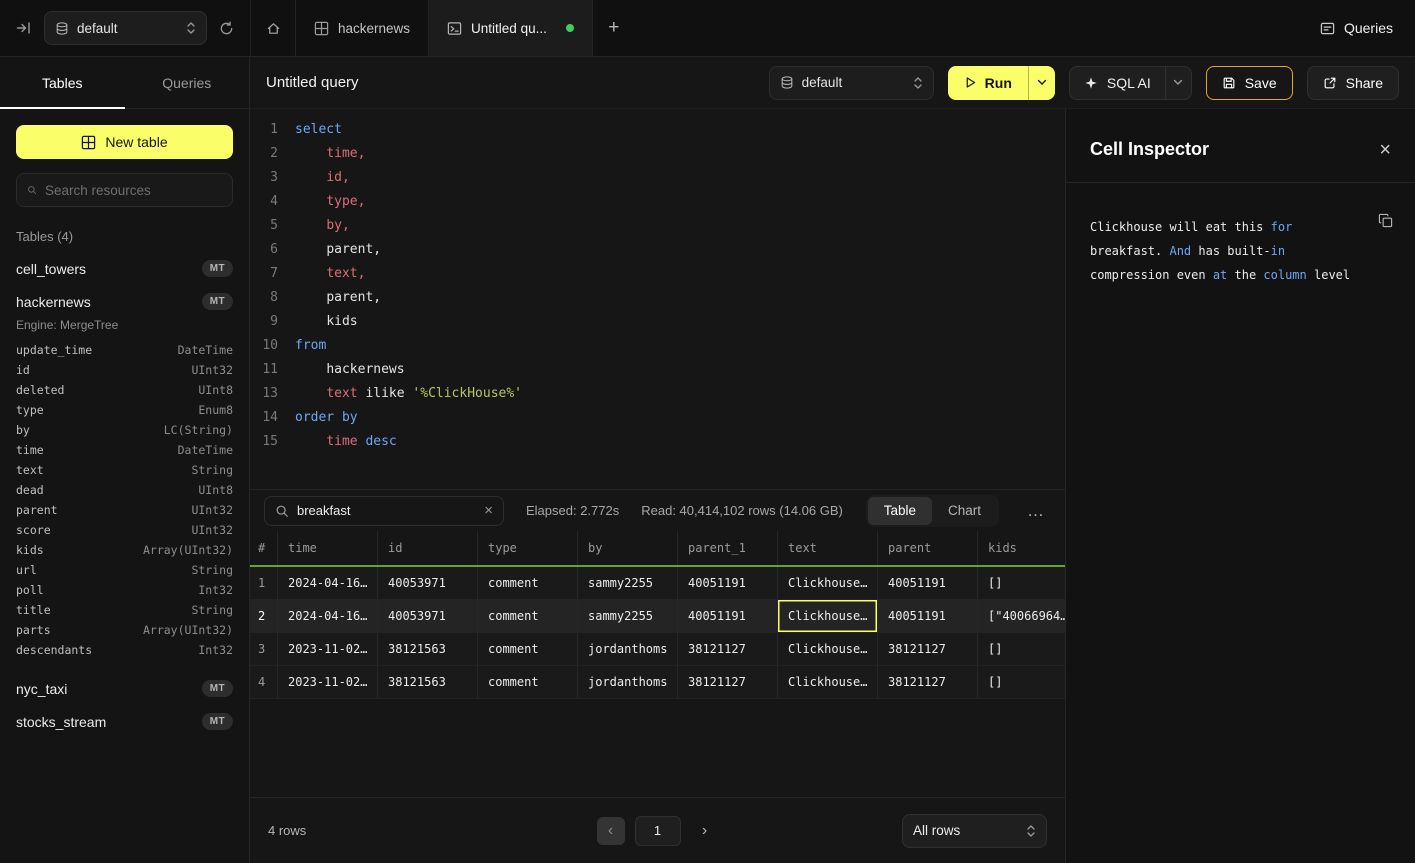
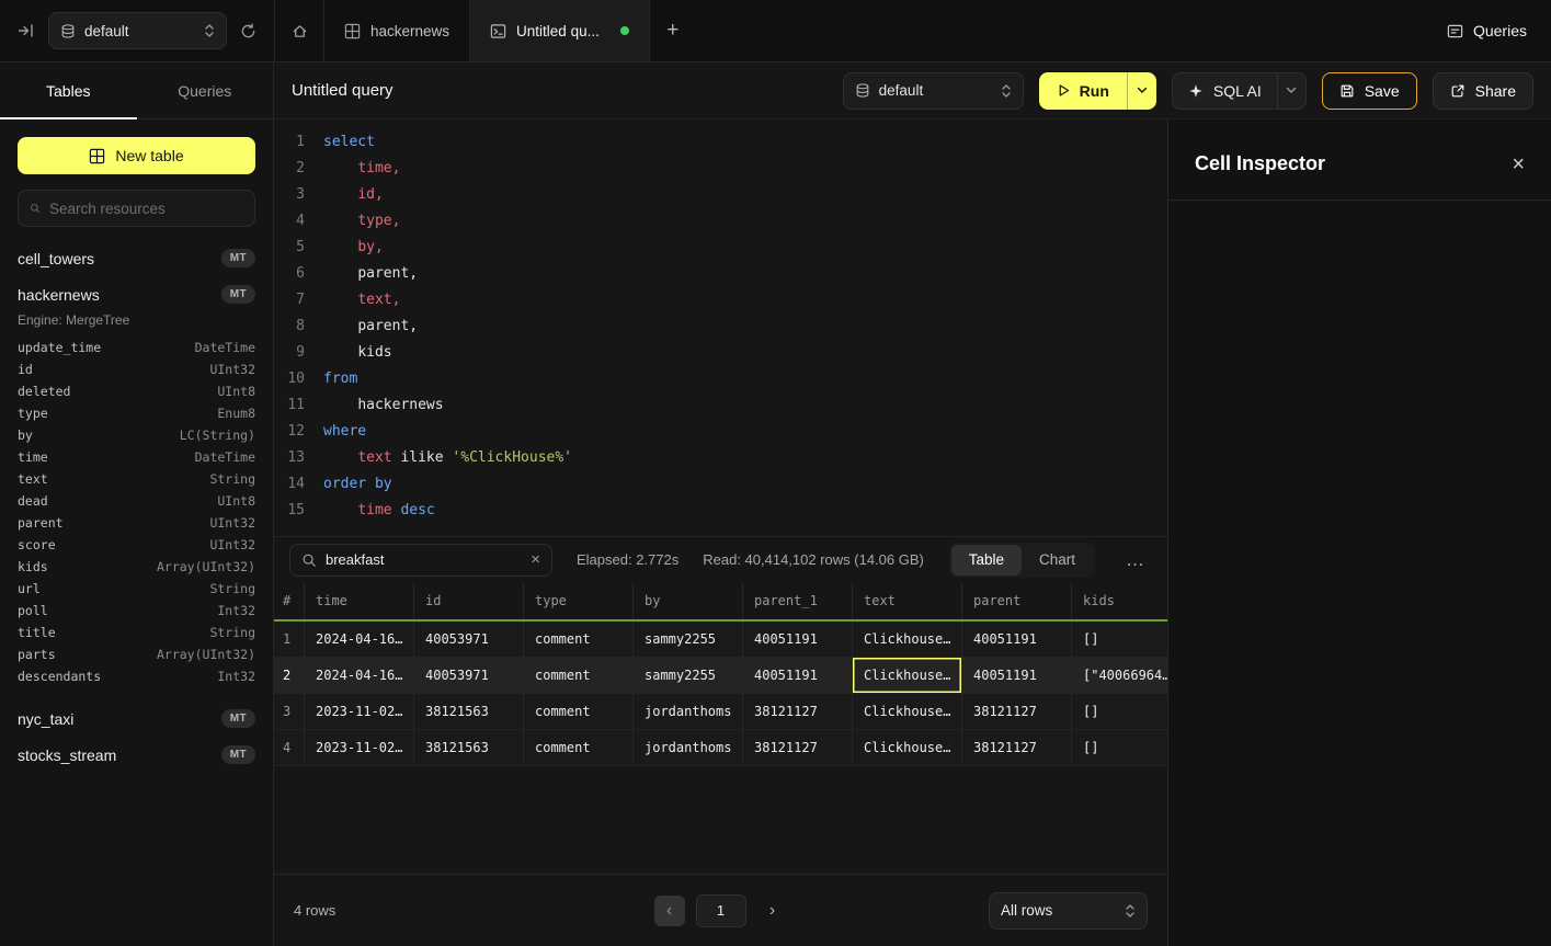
  default
  hackernews
  Untitled qu...
  +
  Queries
  Tables
  Queries
  New table
  Search resources
- Tables (4)
  cell_towers
  MT
  hackernews
  MT
  Engine: MergeTree
  update_time
  DateTime
  id
  UInt32
  deleted
  UInt8
  type
  Enum8
  by
  LC(String)
  time
  DateTime
  text
  String
  dead
  UInt8
  parent
  UInt32
  score
  UInt32
  kids
  Array(UInt32)
  url
  String
  poll
  Int32
  title
  String
  parts
  Array(UInt32)
  descendants
  Int32
  nyc_taxi
  MT
  stocks_stream
  MT
  Untitled query
  default
  Run
  SQL AI
  Save
  Share
  1
  select
  2
  time,
  3
  id,
  4
  type,
  5
  by,
  6
  parent,
  7
  text,
  8
  parent,
  9
  kids
  10
  from
  11
  hackernews
+ 12
+ where
  13
  text ilike '%ClickHouse%'
  14
  order by
  15
  time desc
  breakfast
  ×
  Elapsed: 2.772s
  Read: 40,414,102 rows (14.06 GB)
  Table
  Chart
  …
  #
  time
  id
  type
  by
  parent_1
  text
  parent
  kids
  1
  2024-04-16…
  40053971
  comment
  sammy2255
  40051191
  Clickhouse…
  40051191
  []
  2
  2024-04-16…
  40053971
  comment
  sammy2255
  40051191
  Clickhouse…
  40051191
  ["40066964…
  3
  2023-11-02…
  38121563
  comment
  jordanthoms
  38121127
  Clickhouse…
  38121127
  []
  4
  2023-11-02…
  38121563
  comment
  jordanthoms
  38121127
  Clickhouse…
  38121127
  []
  4 rows
  ‹
  1
  ›
  All rows
  Cell Inspector
  ×
- Clickhouse will eat this for breakfast. And has built-in compression even at the column level
